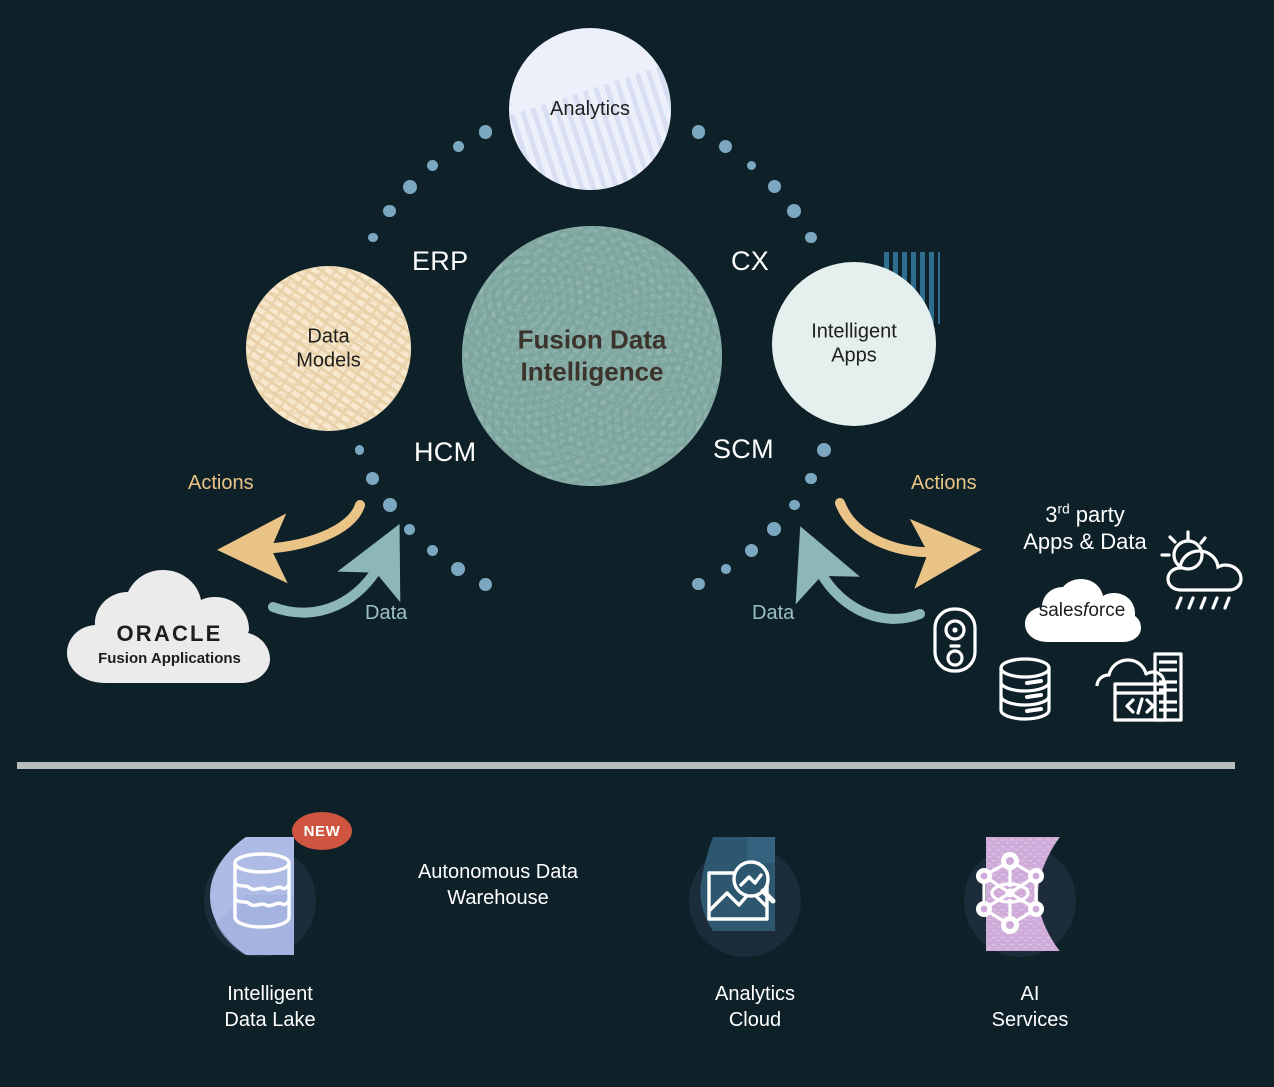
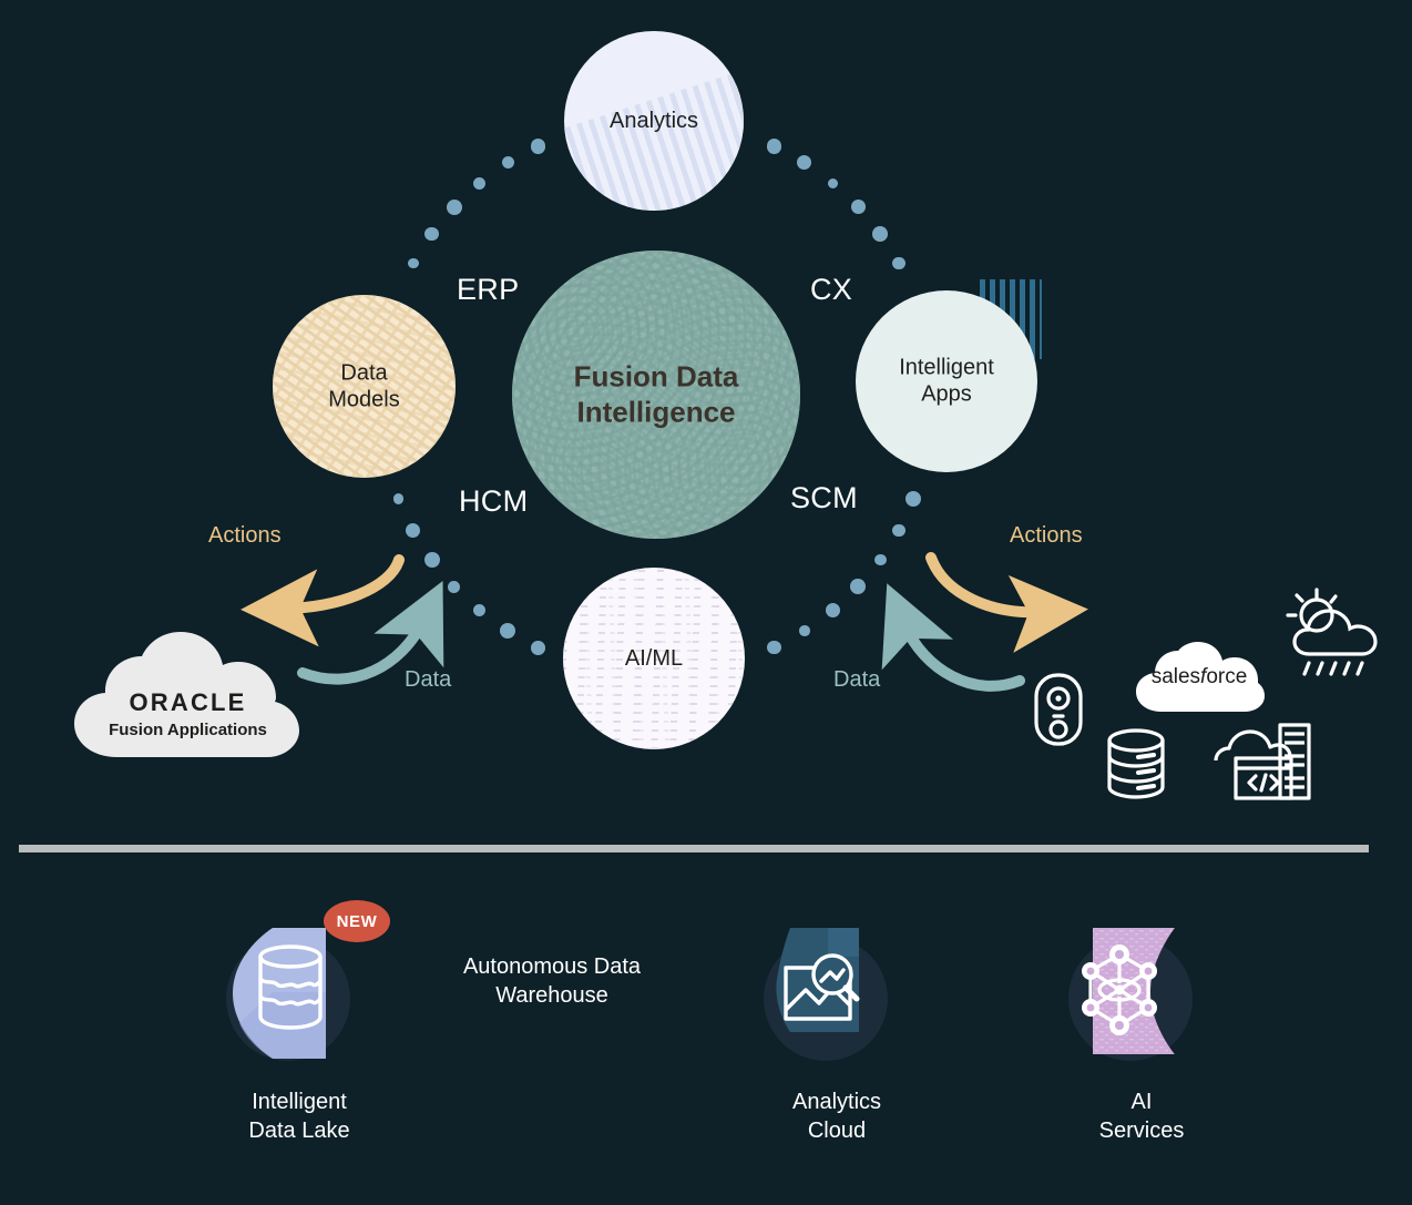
  Fusion Data
  Intelligence
  Analytics
  Data
  Models
  Intelligent
  Apps
+ AI/ML
  ERP
  CX
  HCM
  SCM
  Actions
  Data
  Actions
  Data
  ORACLE
  Fusion Applications
- 3rd party
- Apps & Data
  salesforce
  Intelligent
  Data Lake
  NEW
  Autonomous Data
  Warehouse
  Analytics
  Cloud
  AI
  Services
